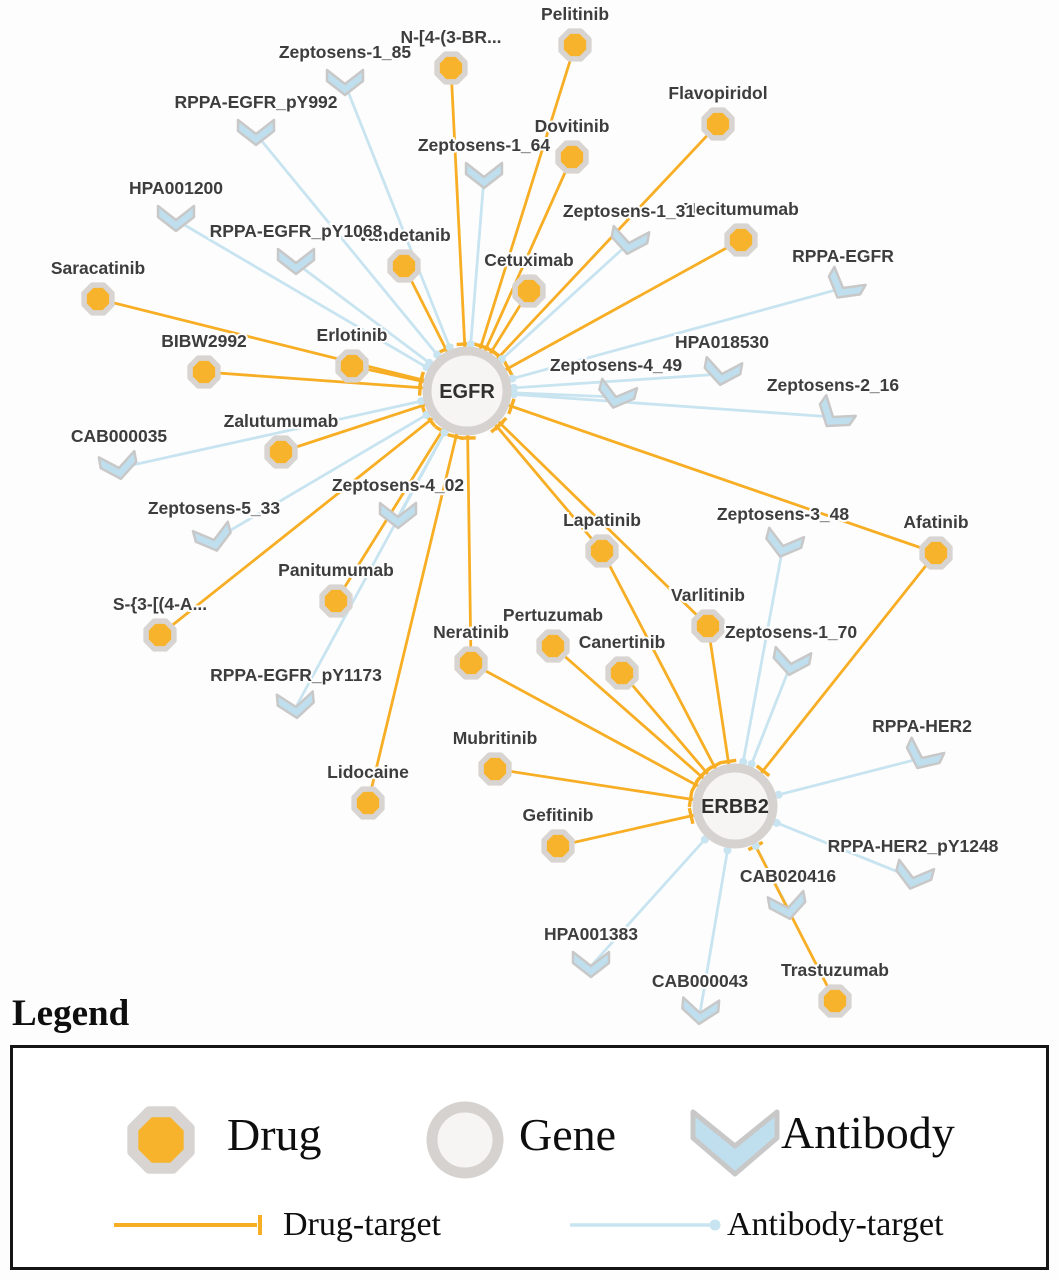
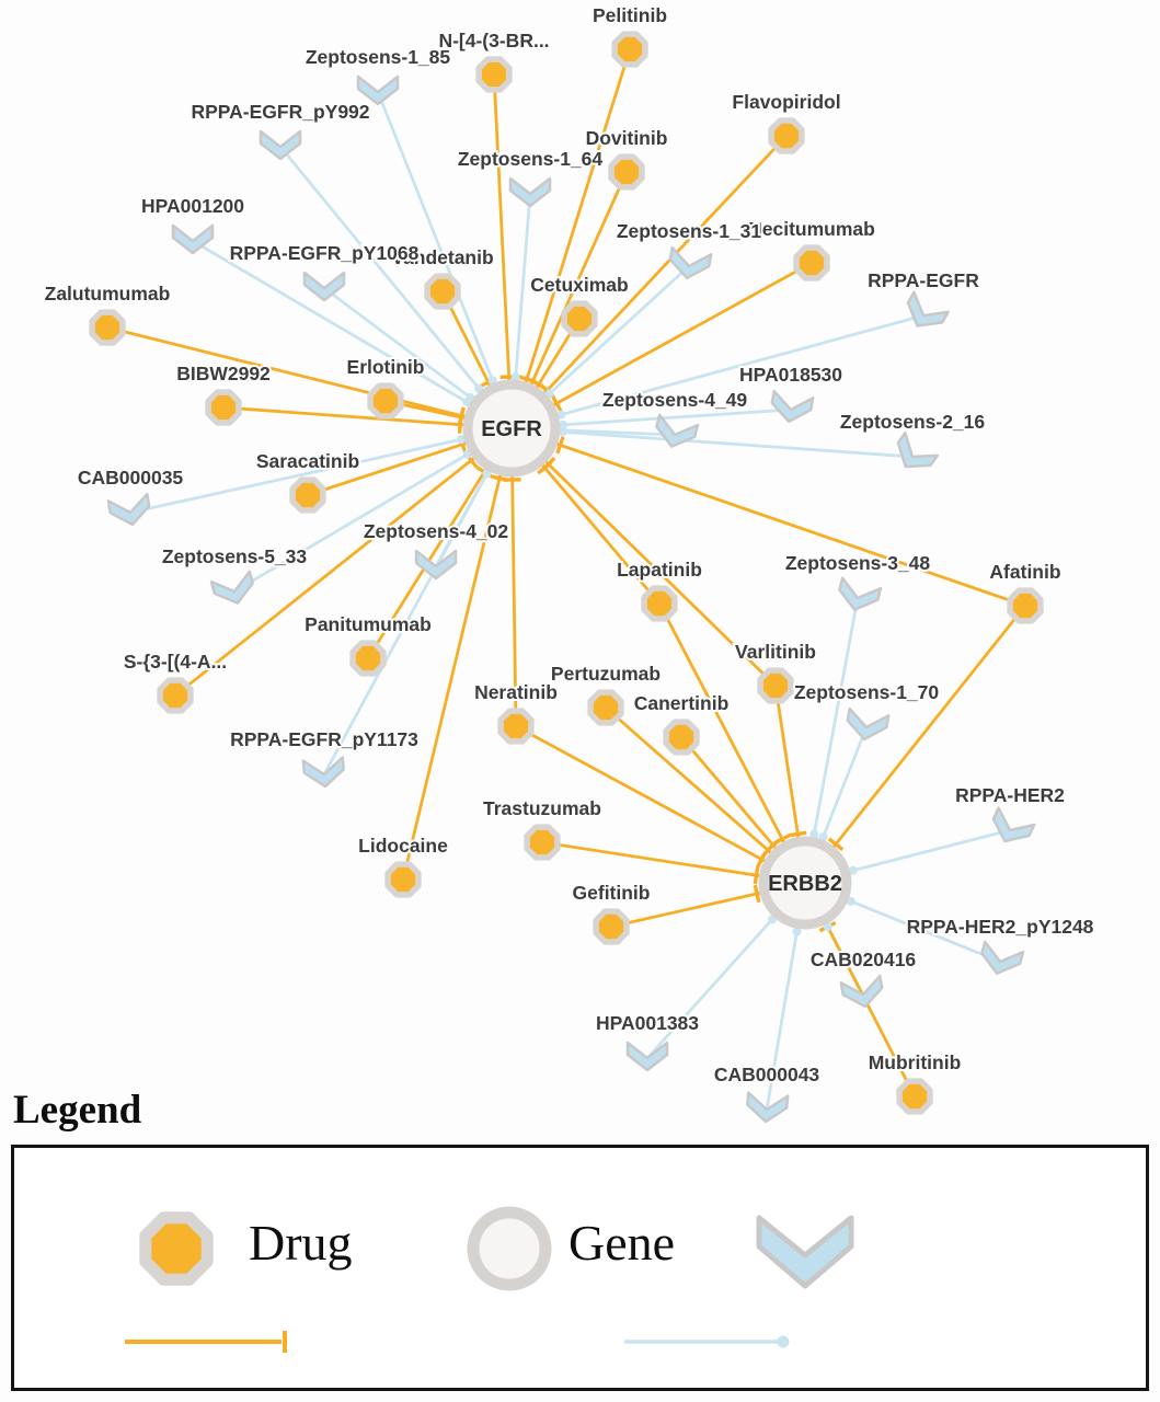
  Pelitinib
  N-[4-(3-BR...
  Dovitinib
  Flavopiridol
  Necitumumab
  Vandetanib
  Cetuximab
- Saracatinib
+ Zalutumumab
  BIBW2992
  Erlotinib
- Zalutumumab
+ Saracatinib
  Panitumumab
  S-{3-[(4-A...
  Lapatinib
  Varlitinib
  Afatinib
  Pertuzumab
  Neratinib
  Canertinib
- Mubritinib
+ Trastuzumab
  Lidocaine
  Gefitinib
- Trastuzumab
+ Mubritinib
  Zeptosens-1_85
  RPPA-EGFR_pY992
  HPA001200
  RPPA-EGFR_pY1068
  Zeptosens-1_64
  Zeptosens-1_31
  RPPA-EGFR
  Zeptosens-4_49
  HPA018530
  Zeptosens-2_16
  CAB000035
  Zeptosens-5_33
  Zeptosens-4_02
  Zeptosens-3_48
  RPPA-EGFR_pY1173
  Zeptosens-1_70
  RPPA-HER2
  RPPA-HER2_pY1248
  CAB020416
  HPA001383
  CAB000043
  EGFR
  ERBB2
  Legend
  Drug
  Gene
- Antibody
- Drug-target
- Antibody-target
